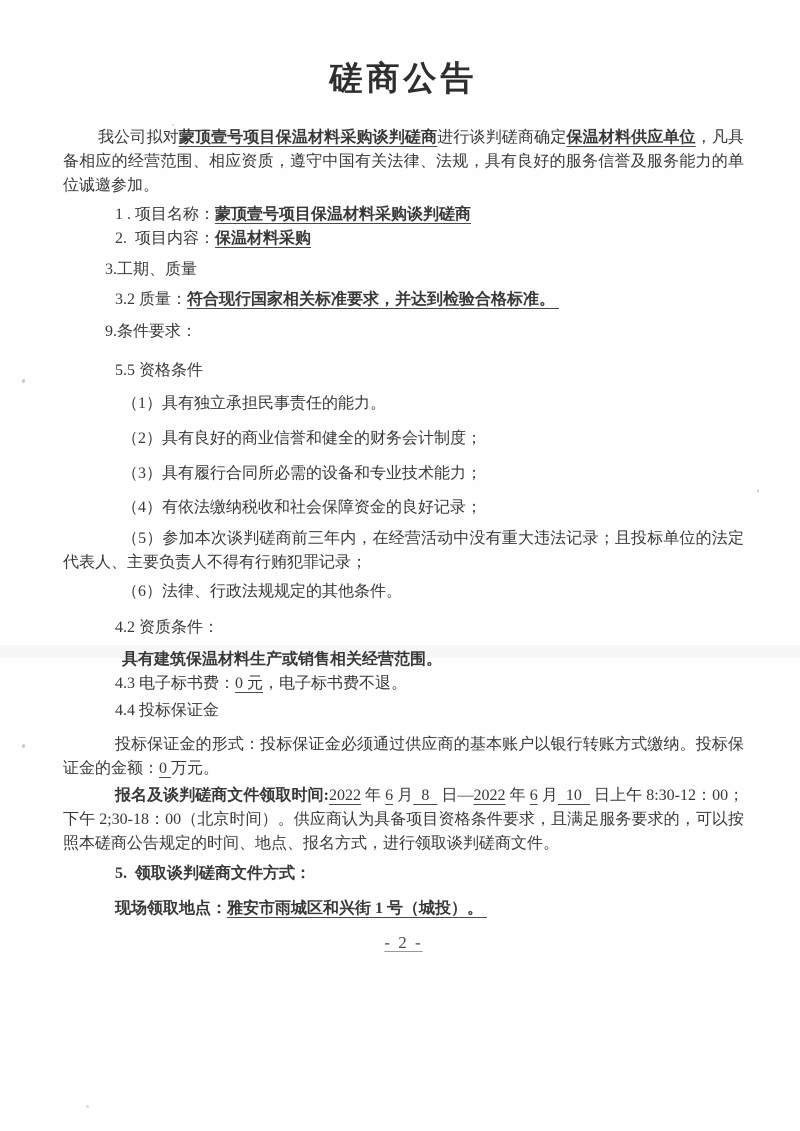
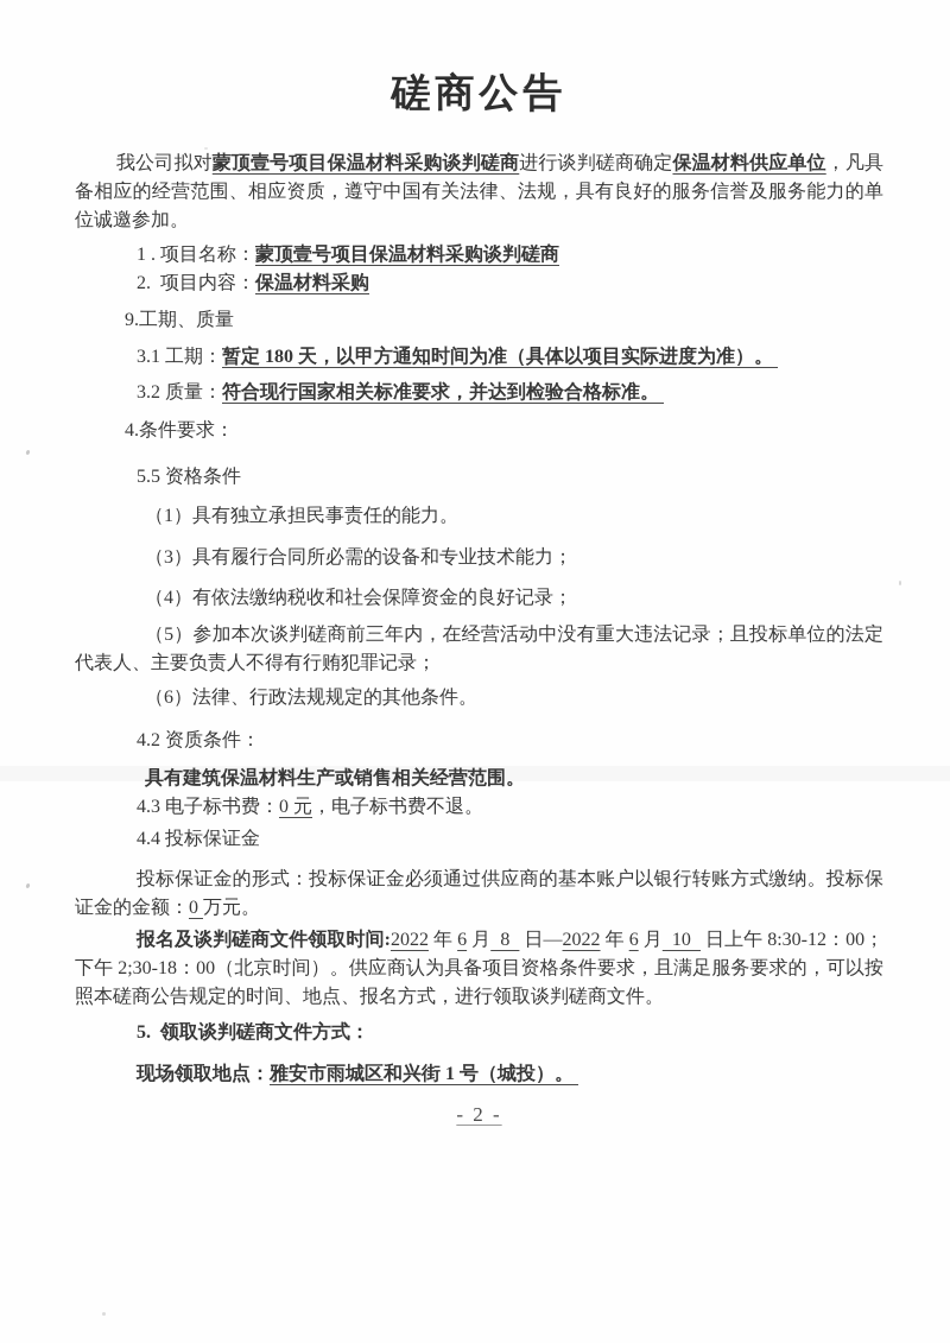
  磋商公告
  我公司拟对蒙顶壹号项目保温材料采购谈判磋商进行谈判磋商确定保温材料供应单位，凡具备相应的经营范围、相应资质，遵守中国有关法律、法规，具有良好的服务信誉及服务能力的单位诚邀参加。
  1 . 项目名称：蒙顶壹号项目保温材料采购谈判磋商
  2. 项目内容：保温材料采购
- 3.工期、质量
+ 9.工期、质量
+ 3.1 工期：暂定 180 天，以甲方通知时间为准（具体以项目实际进度为准）。
  3.2 质量：符合现行国家相关标准要求，并达到检验合格标准。
- 9.条件要求：
+ 4.条件要求：
  5.5 资格条件
  （1）具有独立承担民事责任的能力。
- （2）具有良好的商业信誉和健全的财务会计制度；
  （3）具有履行合同所必需的设备和专业技术能力；
  （4）有依法缴纳税收和社会保障资金的良好记录；
  （5）参加本次谈判磋商前三年内，在经营活动中没有重大违法记录；且投标单位的法定代表人、主要负责人不得有行贿犯罪记录；
  （6）法律、行政法规规定的其他条件。
  4.2 资质条件：
  具有建筑保温材料生产或销售相关经营范围。
  4.3 电子标书费：0 元，电子标书费不退。
  4.4 投标保证金
  投标保证金的形式：投标保证金必须通过供应商的基本账户以银行转账方式缴纳。投标保证金的金额：0 万元。
  报名及谈判磋商文件领取时间:2022 年 6 月 8 日—2022 年 6 月 10 日上午 8:30-12：00；下午 2;30-18：00（北京时间）。供应商认为具备项目资格条件要求，且满足服务要求的，可以按照本磋商公告规定的时间、地点、报名方式，进行领取谈判磋商文件。
  5. 领取谈判磋商文件方式：
  现场领取地点：雅安市雨城区和兴街 1 号（城投）。
  - 2 -
